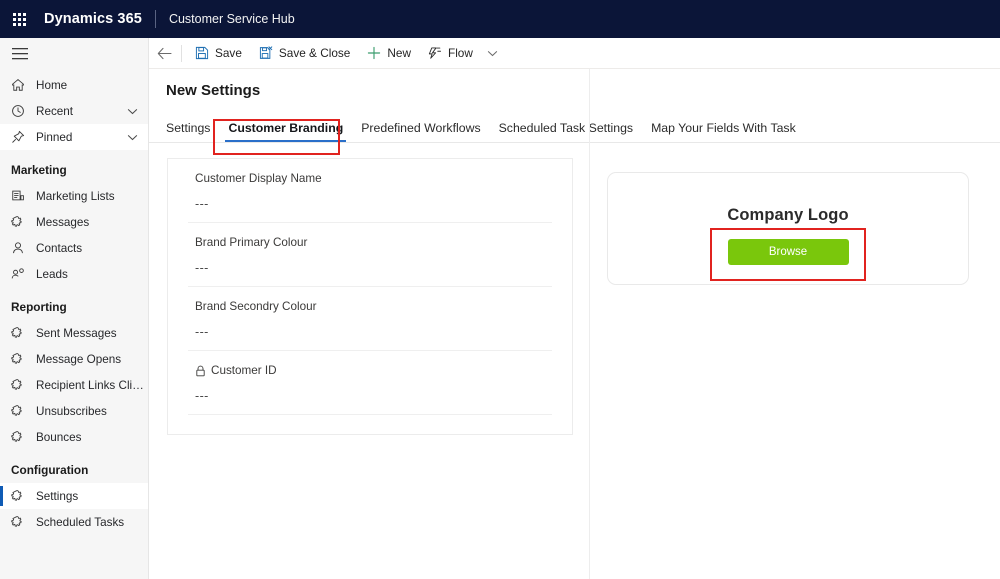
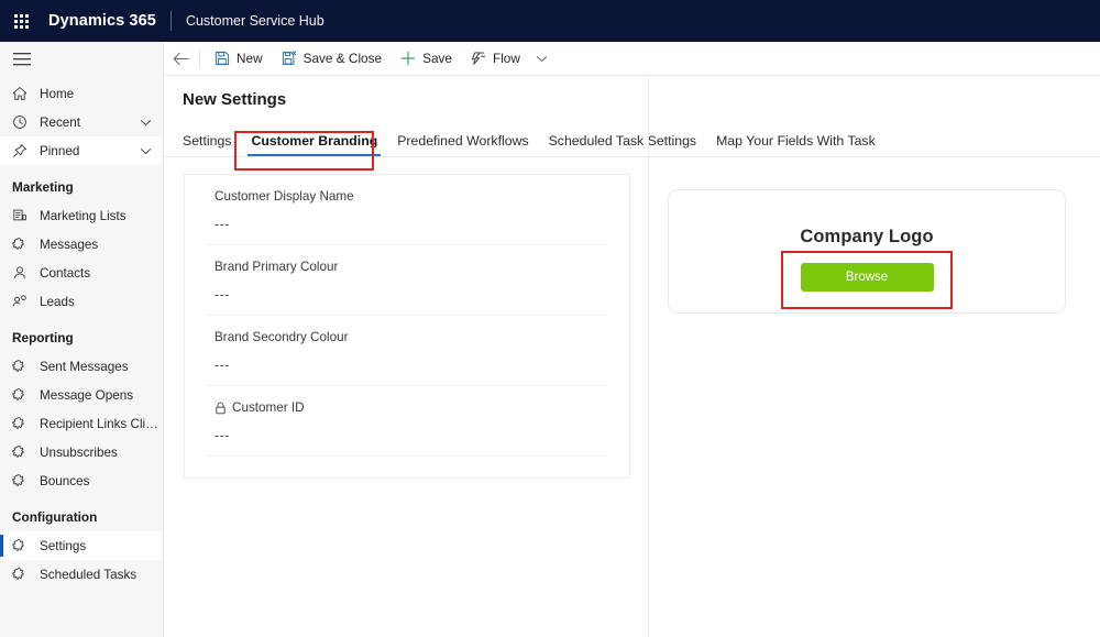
  Dynamics 365
  Customer Service Hub
  Home
  Recent
  Pinned
  Marketing
  Marketing Lists
  Messages
  Contacts
  Leads
  Reporting
  Sent Messages
  Message Opens
  Recipient Links Clicke
  Unsubscribes
  Bounces
  Configuration
  Settings
  Scheduled Tasks
- Save
+ New
  Save & Close
- New
+ Save
  Flow
  New Settings
  Settings
  Customer Branding
  Predefined Workflows
  Scheduled Task Settings
  Map Your Fields With Task
  Customer Display Name
  ---
  Brand Primary Colour
  ---
  Brand Secondry Colour
  ---
  Customer ID
  ---
  Company Logo
  Browse
